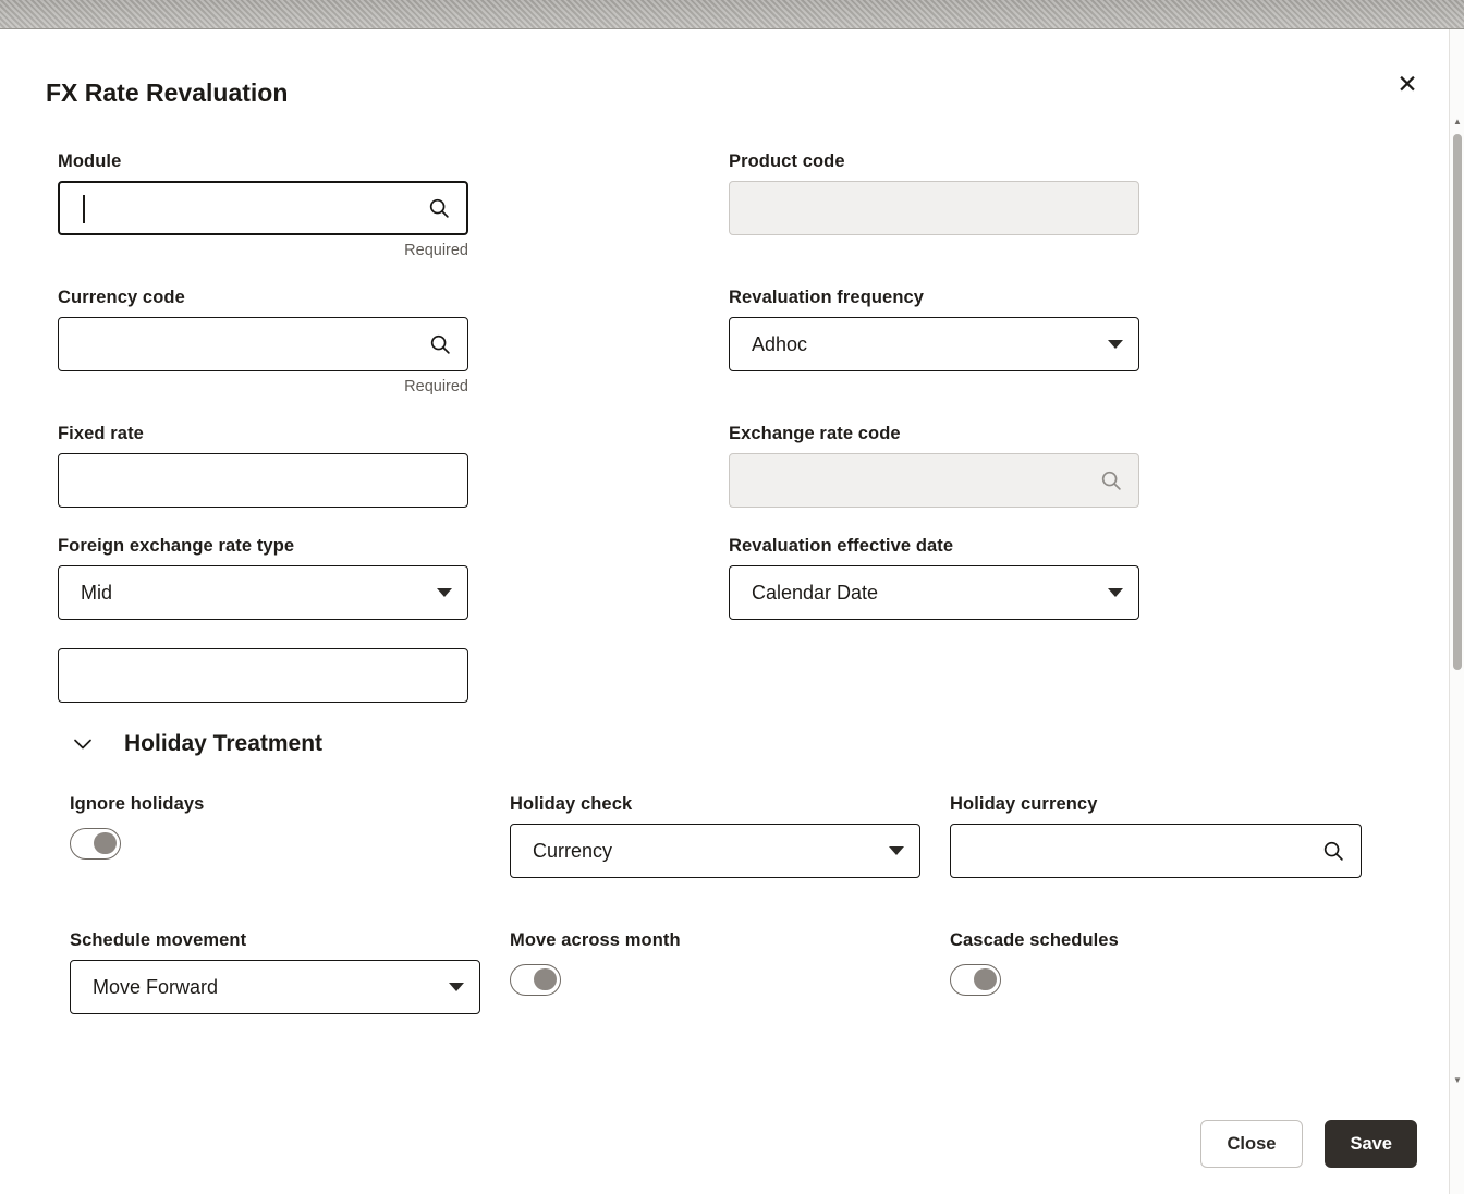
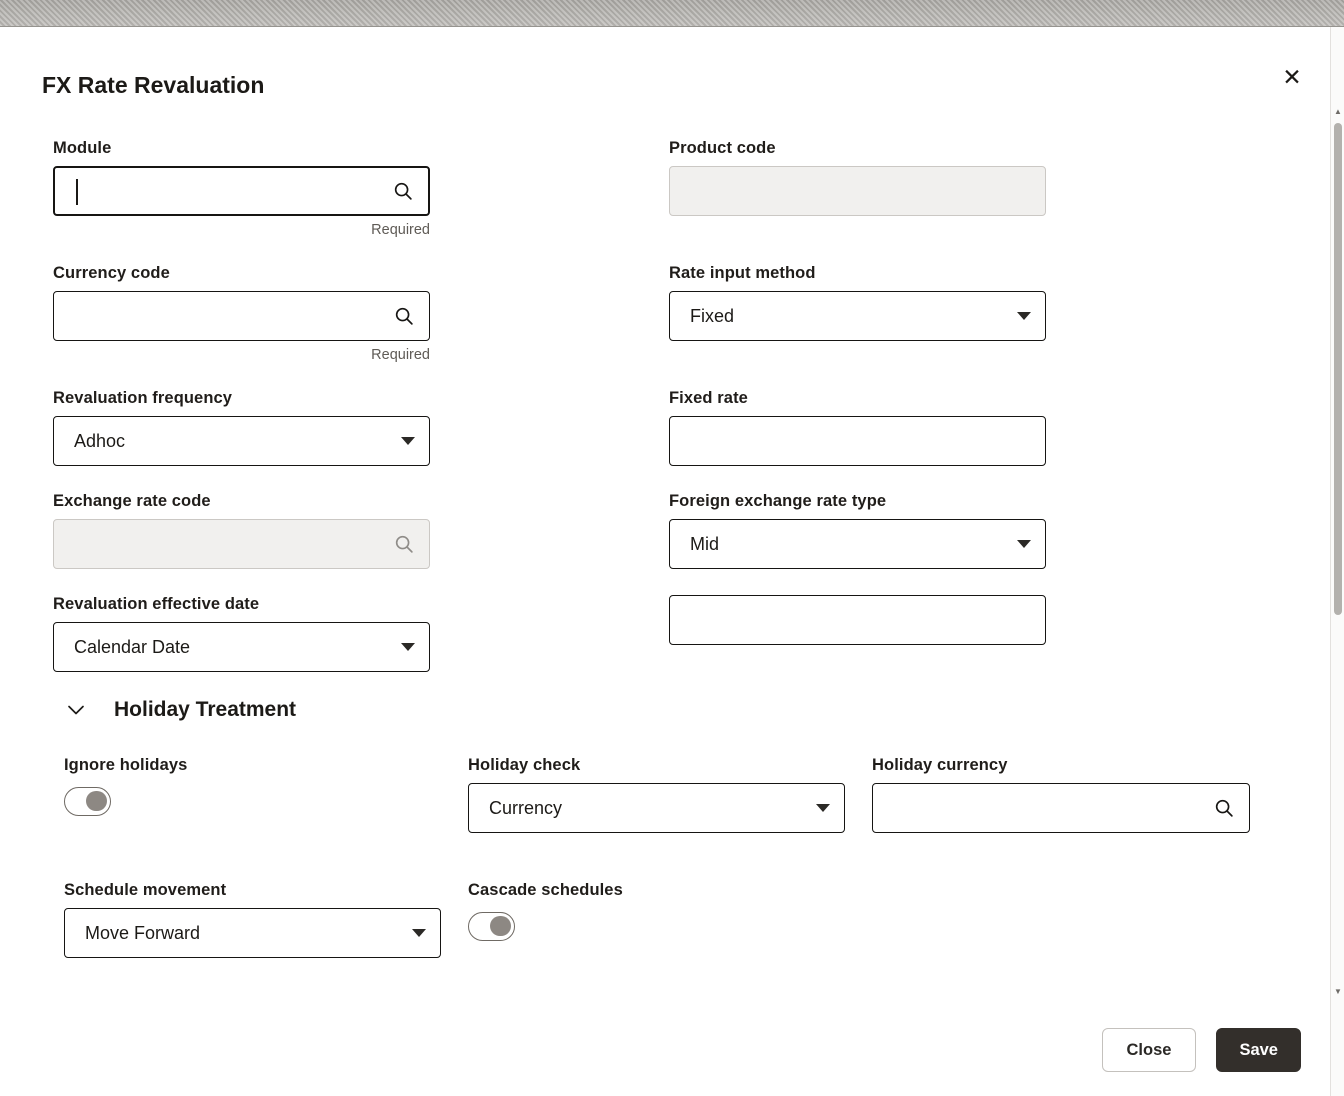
  ✕
  FX Rate Revaluation
  Module
  Required
  Product code
  Currency code
  Required
+ Rate input method
+ Fixed
  Revaluation frequency
  Adhoc
  Fixed rate
  Exchange rate code
  Foreign exchange rate type
  Mid
  Revaluation effective date
  Calendar Date
  Holiday Treatment
  Ignore holidays
  Holiday check
  Currency
  Holiday currency
  Schedule movement
  Move Forward
- Move across month
  Cascade schedules
  Close
  Save
  ▲
  ▼
